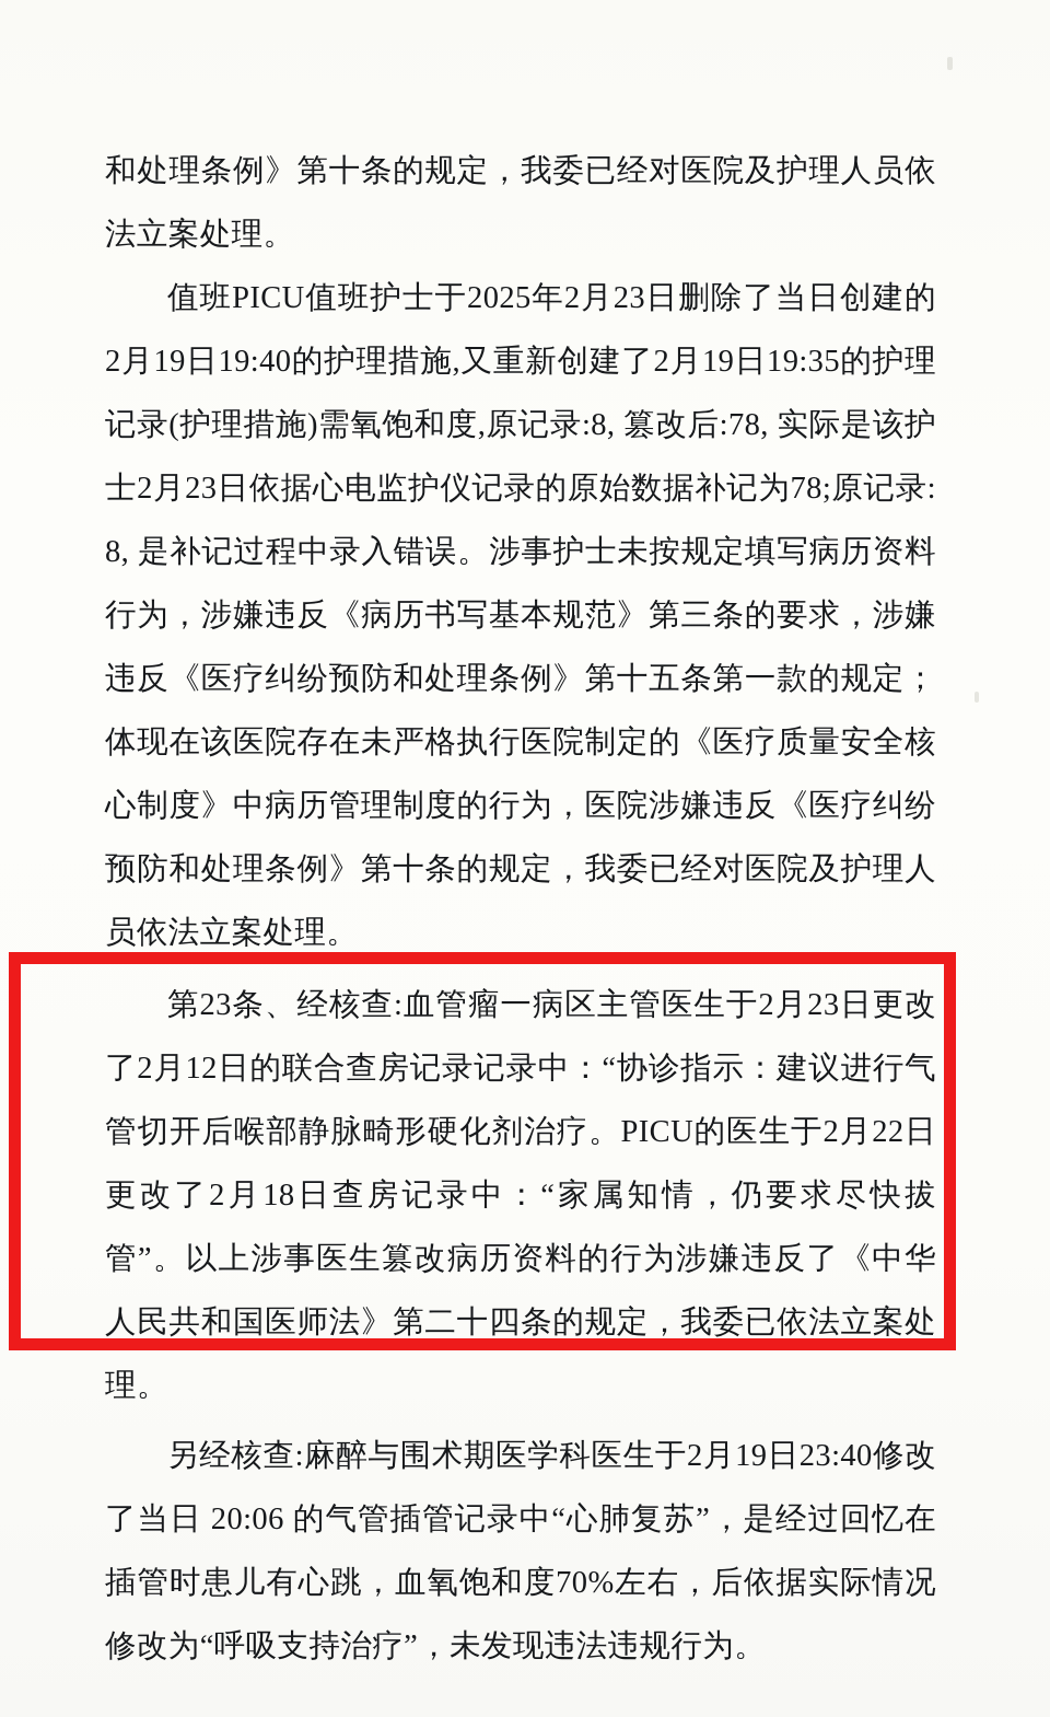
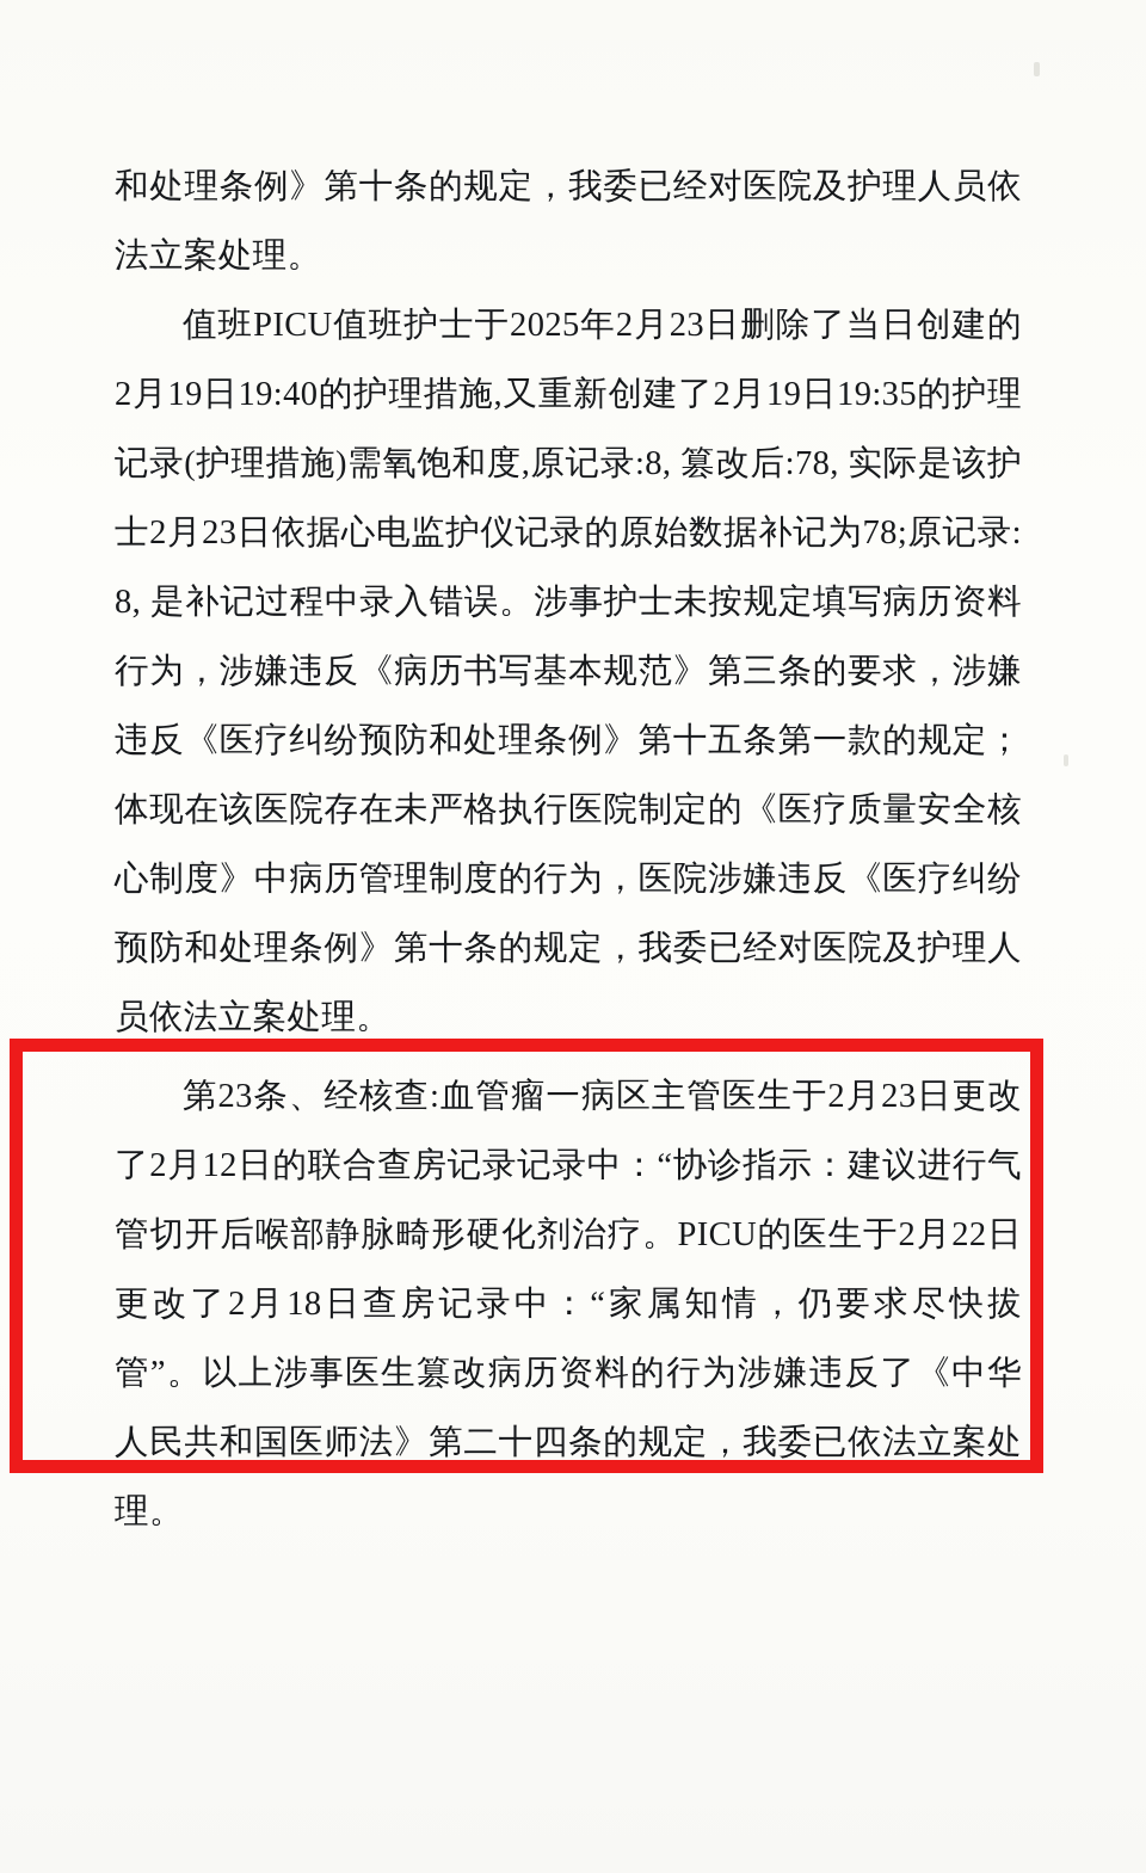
  和处理条例》第十条的规定，我委已经对医院及护理人员依法立案处理。
  值班PICU值班护士于2025年2月23日删除了当日创建的2月19日19:40的护理措施,又重新创建了2月19日19:35的护理记录(护理措施)需氧饱和度,原记录:8, 篡改后:78, 实际是该护士2月23日依据心电监护仪记录的原始数据补记为78;原记录:8, 是补记过程中录入错误。涉事护士未按规定填写病历资料行为，涉嫌违反《病历书写基本规范》第三条的要求，涉嫌违反《医疗纠纷预防和处理条例》第十五条第一款的规定；体现在该医院存在未严格执行医院制定的《医疗质量安全核心制度》中病历管理制度的行为，医院涉嫌违反《医疗纠纷预防和处理条例》第十条的规定，我委已经对医院及护理人员依法立案处理。
  第23条、经核查:血管瘤一病区主管医生于2月23日更改了2月12日的联合查房记录记录中：“协诊指示：建议进行气管切开后喉部静脉畸形硬化剂治疗。PICU的医生于2月22日更改了2月18日查房记录中：“家属知情，仍要求尽快拔管”。以上涉事医生篡改病历资料的行为涉嫌违反了《中华人民共和国医师法》第二十四条的规定，我委已依法立案处理。
- 另经核查:麻醉与围术期医学科医生于2月19日23:40修改了当日 20:06 的气管插管记录中“心肺复苏”，是经过回忆在插管时患儿有心跳，血氧饱和度70%左右，后依据实际情况修改为“呼吸支持治疗”，未发现违法违规行为。
